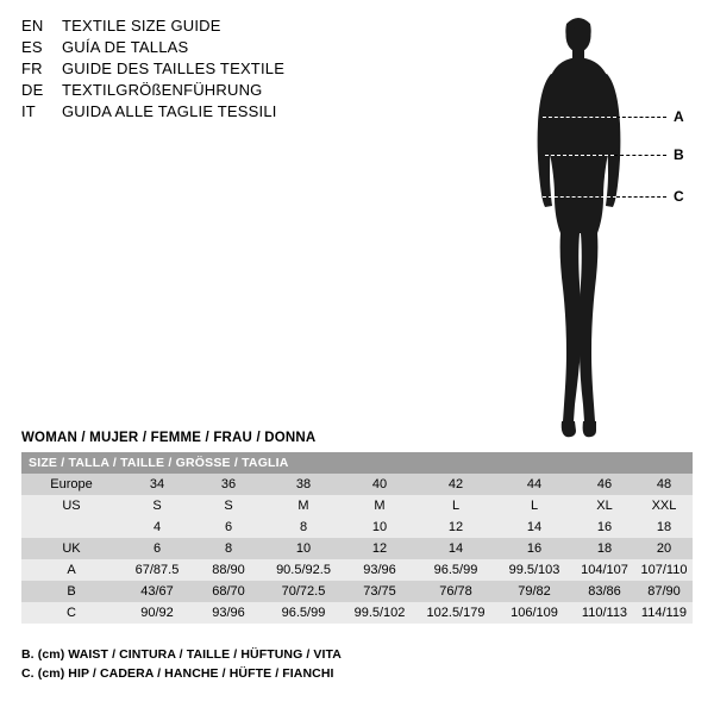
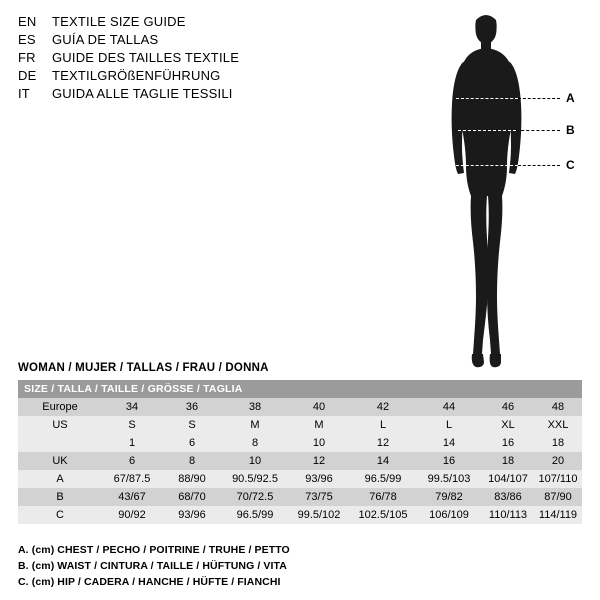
  EN
  TEXTILE SIZE GUIDE
  ES
  GUÍA DE TALLAS
  FR
  GUIDE DES TAILLES TEXTILE
  DE
  TEXTILGRÖßENFÜHRUNG
  IT
  GUIDA ALLE TAGLIE TESSILI
  A
  B
  C
- WOMAN / MUJER / FEMME / FRAU / DONNA
+ WOMAN / MUJER / TALLAS / FRAU / DONNA
  SIZE / TALLA / TAILLE / GRÖSSE / TAGLIA
  Europe	34	36	38	40	42	44	46	48
  US	S	S	M	M	L	L	XL	XXL
- 	4	6	8	10	12	14	16	18
+ 	1	6	8	10	12	14	16	18
  UK	6	8	10	12	14	16	18	20
  A	67/87.5	88/90	90.5/92.5	93/96	96.5/99	99.5/103	104/107	107/110
  B	43/67	68/70	70/72.5	73/75	76/78	79/82	83/86	87/90
- C	90/92	93/96	96.5/99	99.5/102	102.5/179	106/109	110/113	114/119
+ C	90/92	93/96	96.5/99	99.5/102	102.5/105	106/109	110/113	114/119
+ A. (cm) CHEST / PECHO / POITRINE / TRUHE / PETTO
  B. (cm) WAIST / CINTURA / TAILLE / HÜFTUNG / VITA
  C. (cm) HIP / CADERA / HANCHE / HÜFTE / FIANCHI
